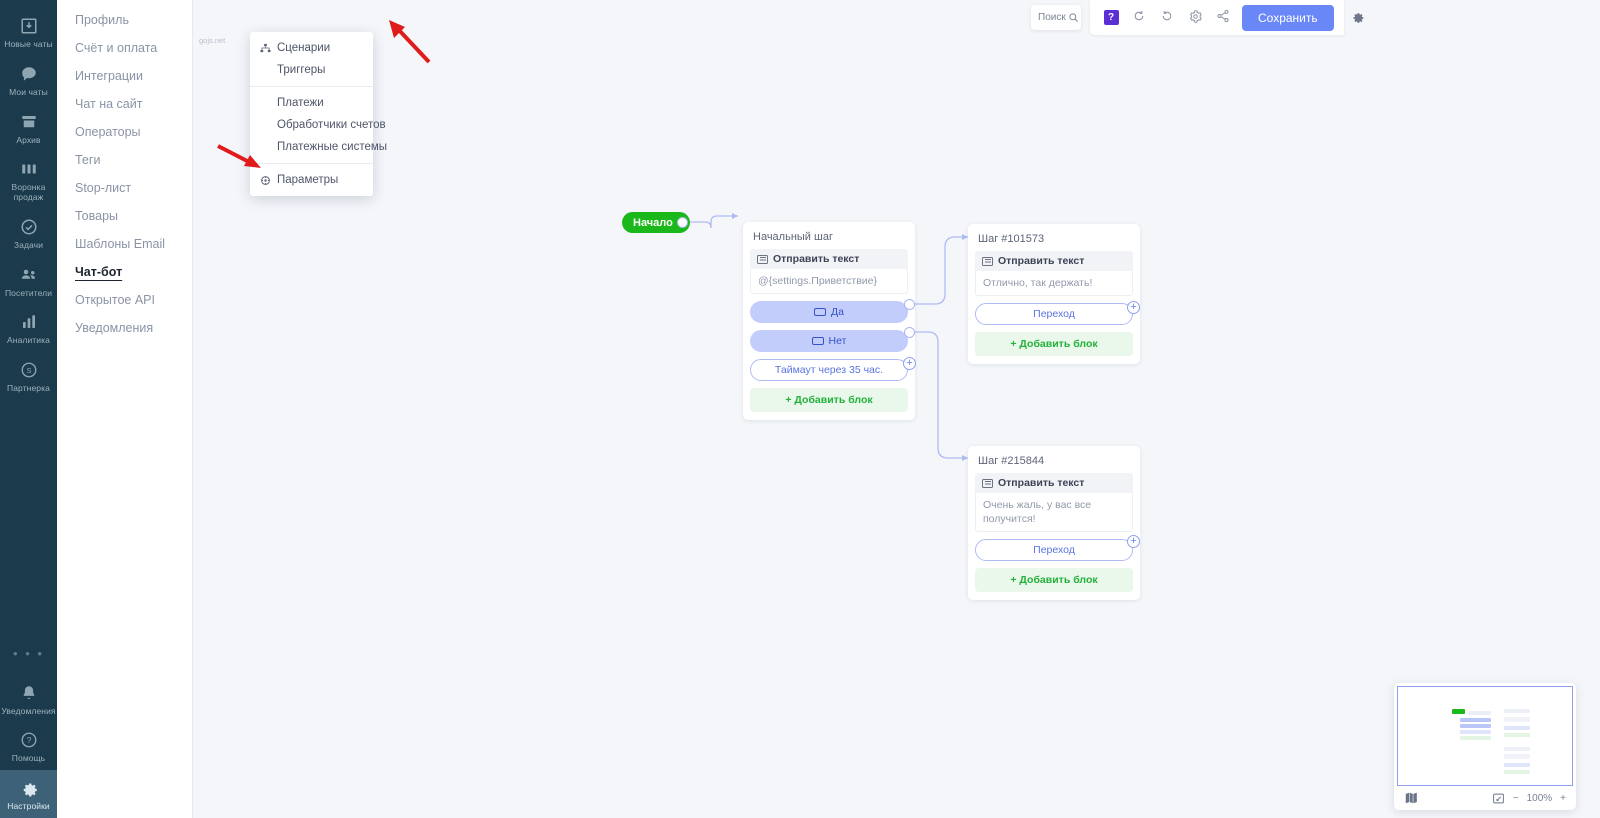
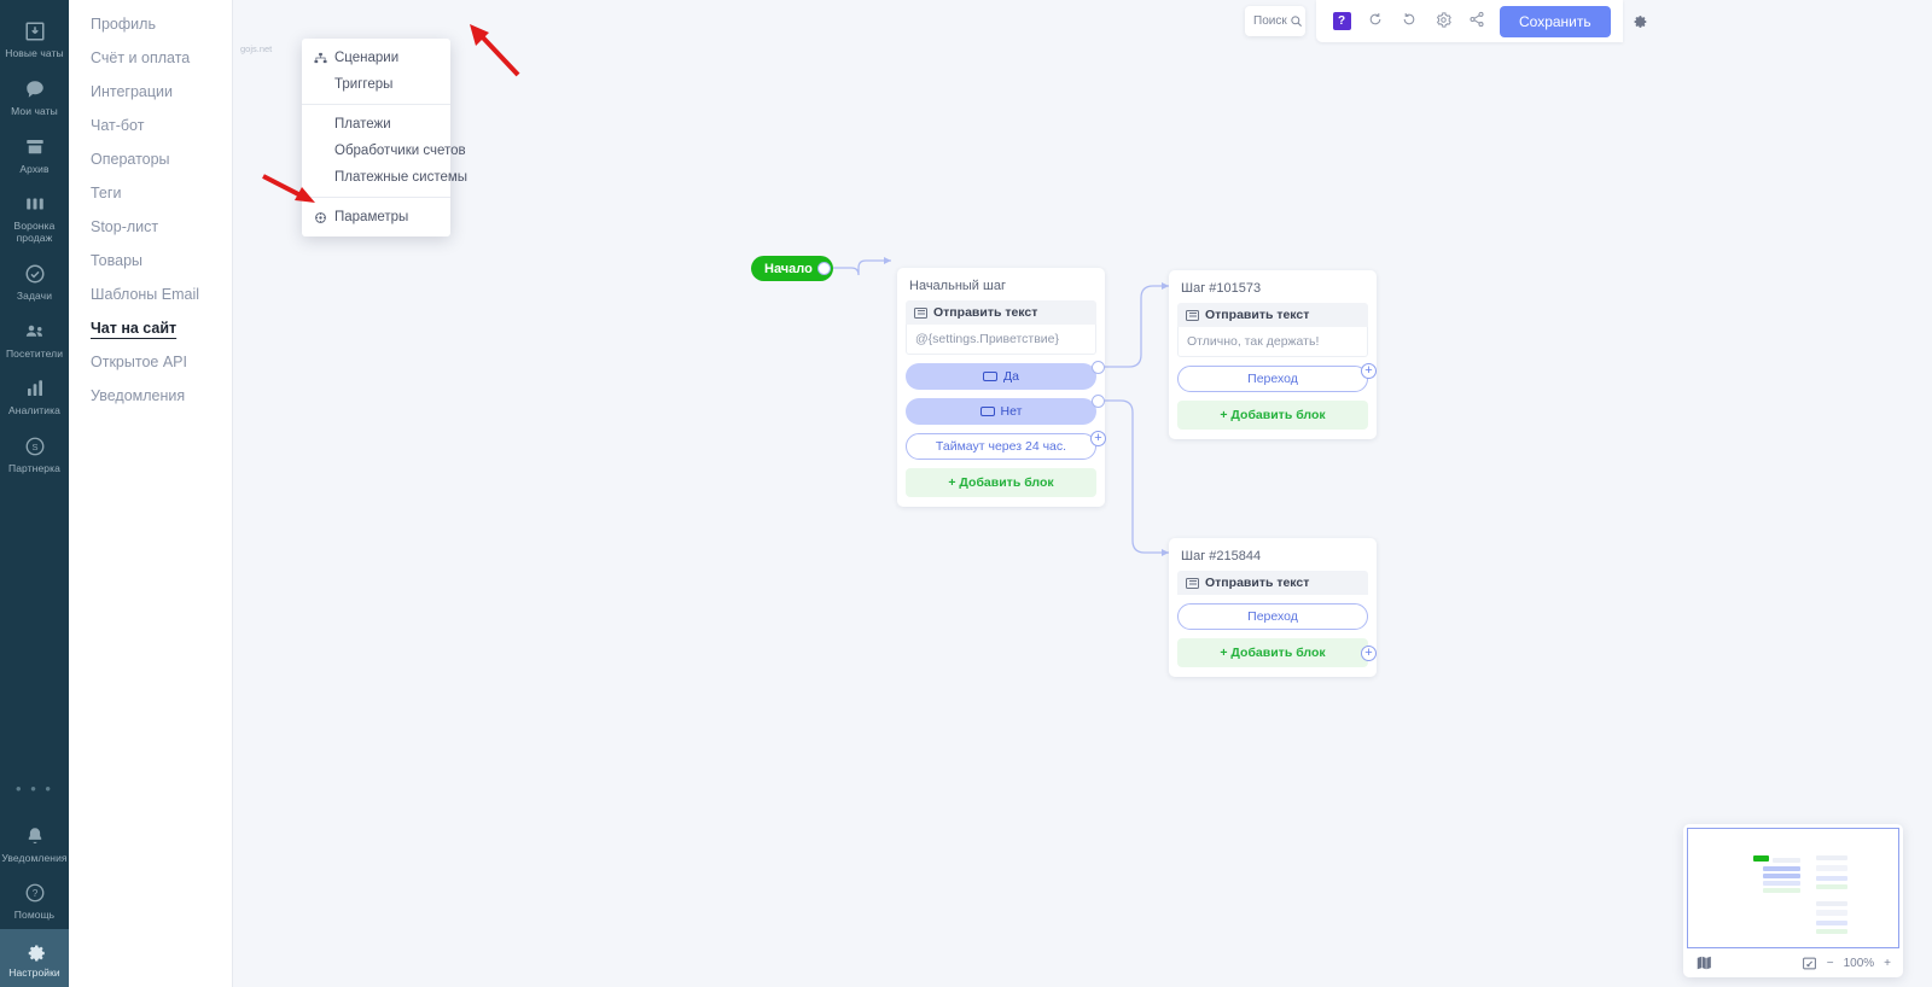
  Новые чаты
  Мои чаты
  Архив
  Воронка продаж
  Задачи
  Посетители
  Аналитика
  S
  Партнерка
  • • •
  Уведомления
  ?
  Помощь
  Настройки
  Профиль
  Счёт и оплата
  Интеграции
- Чат на сайт
+ Чат-бот
  Операторы
  Теги
  Stop-лист
  Товары
  Шаблоны Email
- Чат-бот
+ Чат на сайт
  Открытое API
  Уведомления
  gojs.net
  Начало
  Начальный шаг
  Отправить текст
  @{settings.Приветствие}
  Да
  Нет
- Таймаут через 35 час.
+ Таймаут через 24 час.
  + Добавить блок
  +
  Шаг #101573
  Отправить текст
  Отлично, так держать!
  Переход
  + Добавить блок
  +
  Шаг #215844
  Отправить текст
- Очень жаль, у вас все получится!
  Переход
  + Добавить блок
  +
  −
  100%
  +
  Сценарии
  Триггеры
  Платежи
  Обработчики счетов
  Платежные системы
  Параметры
  Поиск
  ?
  Сохранить
